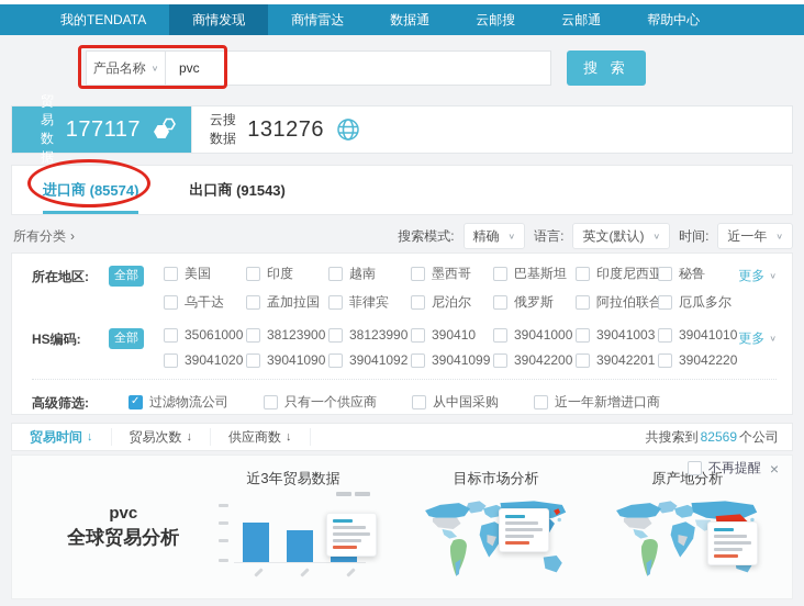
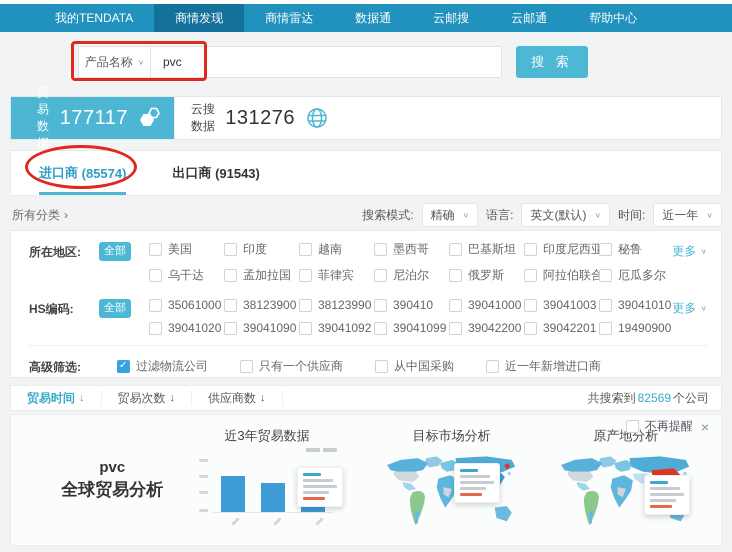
  我的TENDATA
  商情发现
  商情雷达
  数据通
  云邮搜
  云邮通
  帮助中心
  产品名称
  pvc
  搜 索
  贸易数据
  177117
  云搜数据
  131276
  进口商
  (85574)
  出口商
  (91543)
  所有分类
  ›
  搜索模式:
  精确
  ∨
  语言:
  英文(默认)
  ∨
  时间:
  近一年
  ∨
  所在地区:
  全部
  美国
  印度
  越南
  墨西哥
  巴基斯坦
  印度尼西亚
  秘鲁
  乌干达
  孟加拉国
  菲律宾
  尼泊尔
  俄罗斯
  厄瓜多尔
  更多
  ∨
  HS编码:
  全部
  35061000
  38123900
  38123990
  390410
  39041000
  39041003
  39041010
  39041020
  39041090
  39041092
  39041099
  39042200
  39042201
- 39042220
+ 19490900
  更多
  ∨
  高级筛选:
  过滤物流公司
  只有一个供应商
  从中国采购
  近一年新增进口商
  贸易时间
  ↓
  贸易次数
  ↓
  供应商数
  ↓
  共搜索到 82569 个公司
  不再提醒
  ×
  pvc
  全球贸易分析
  近3年贸易数据
  目标市场分析
  原产地分析
